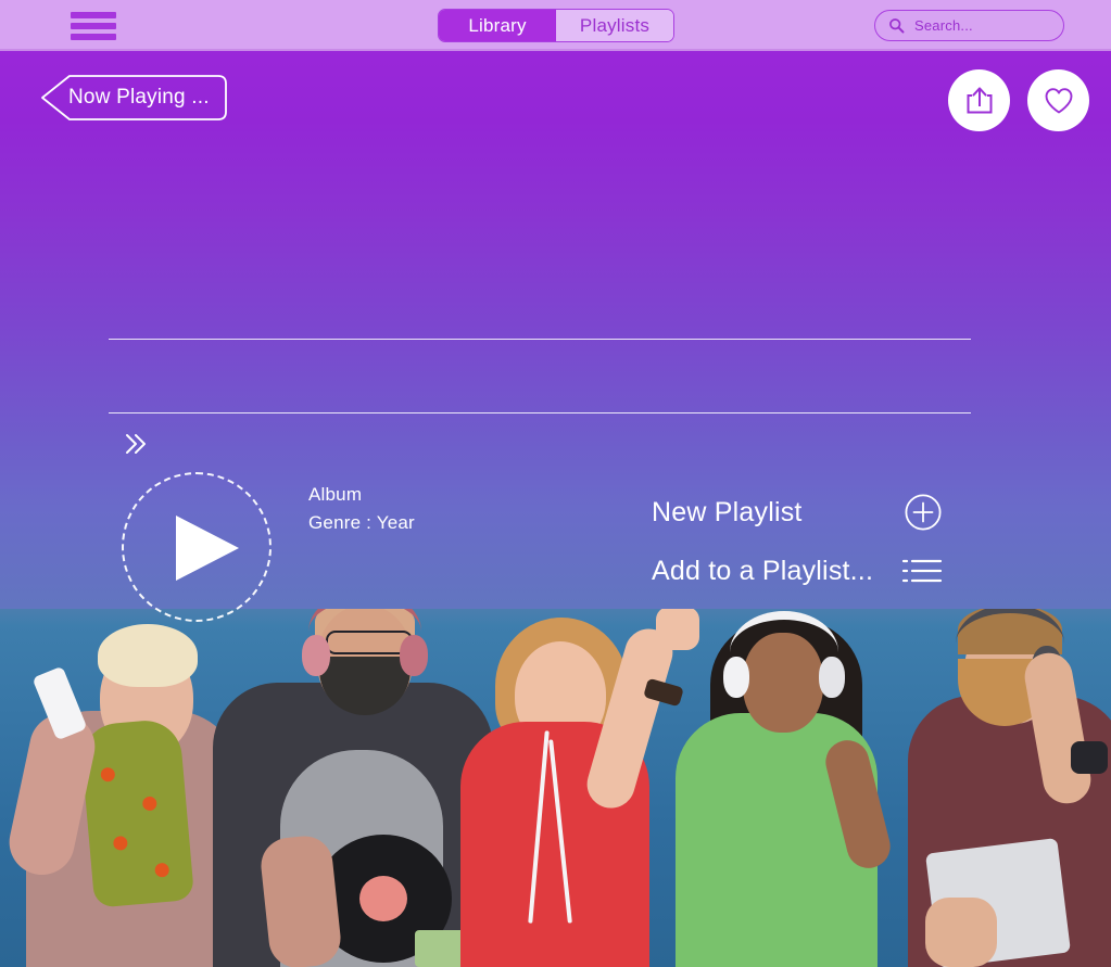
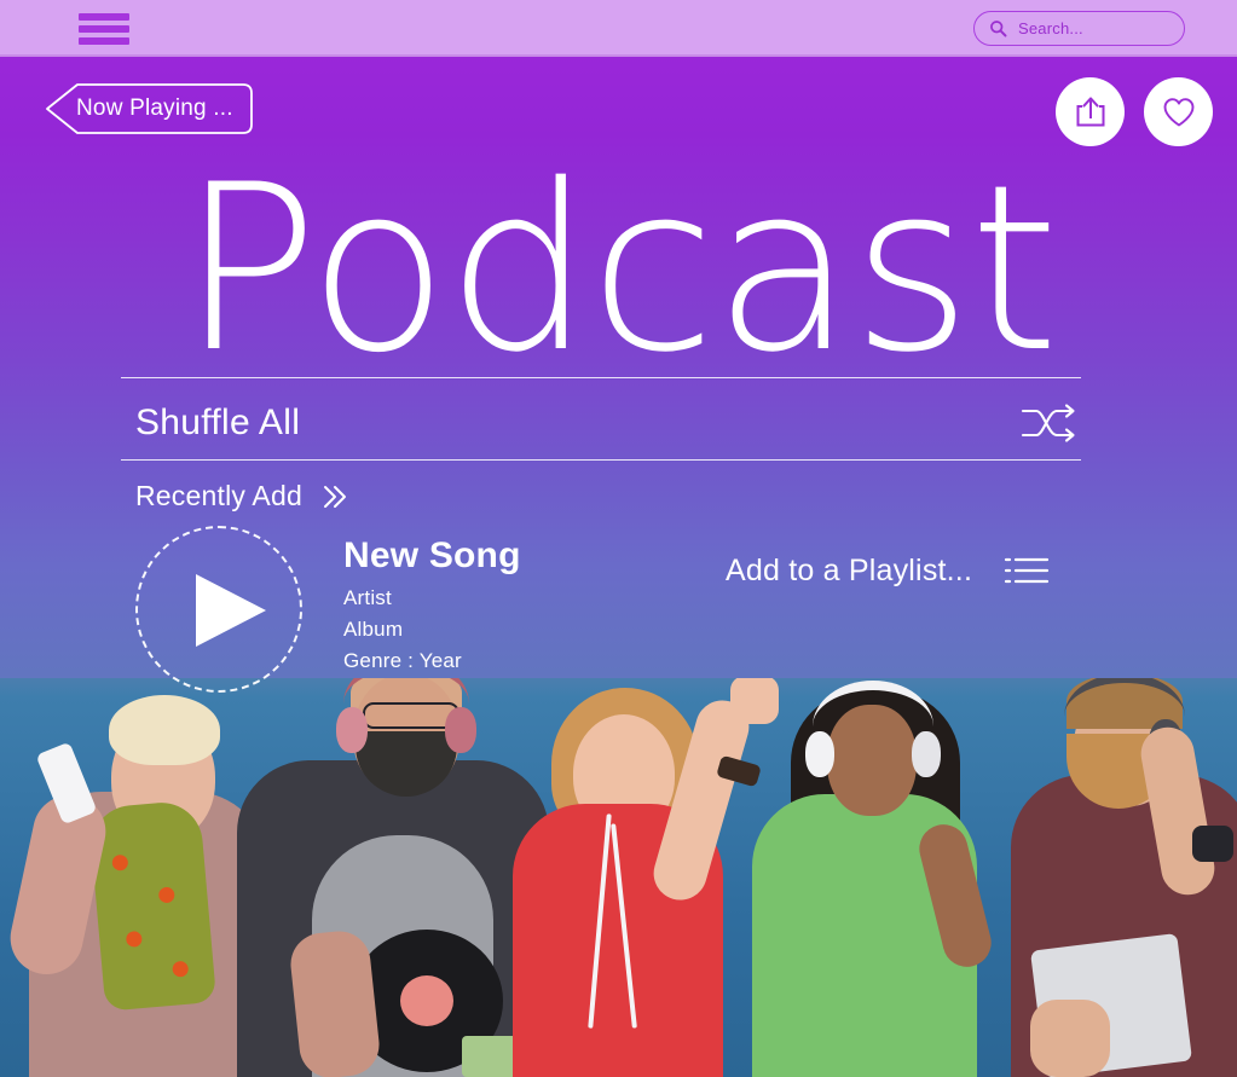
- Library
- Playlists
  Search...
  Now Playing ...
+ Podcast
+ Shuffle All
+ Recently Add
+ New Song
+ Artist
  Album
  Genre : Year
- New Playlist
  Add to a Playlist...
